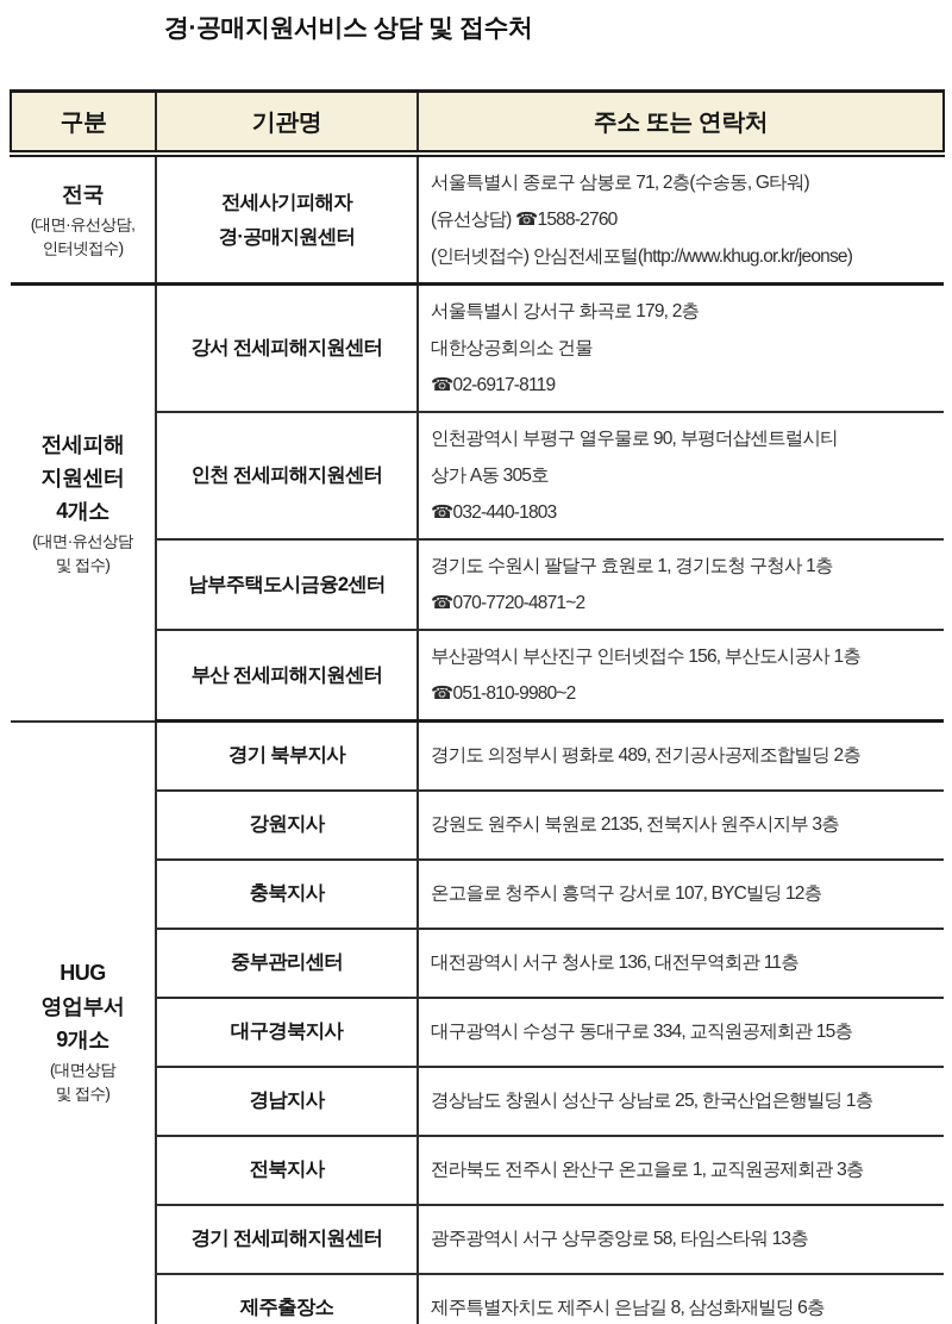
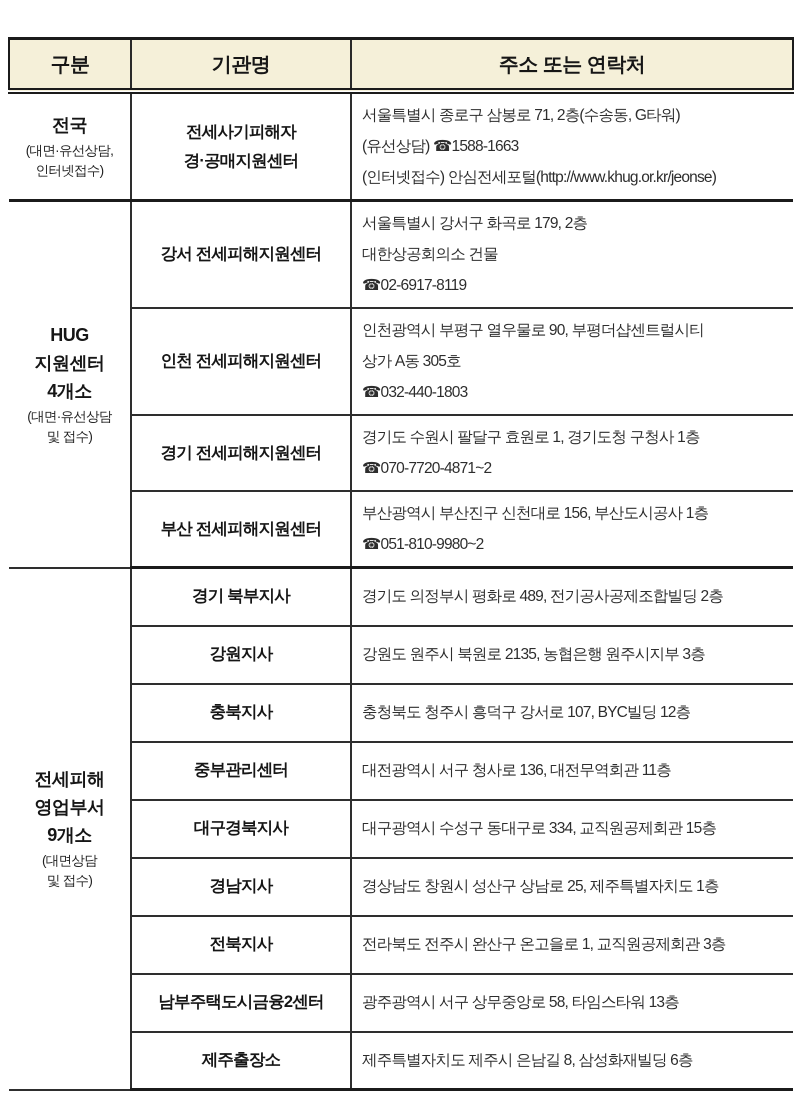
- 경·공매지원서비스 상담 및 접수처
  구분	기관명	주소 또는 연락처
- 전국 (대면·유선상담, 인터넷접수)	전세사기피해자 경·공매지원센터	서울특별시 종로구 삼봉로 71, 2층(수송동, G타워) (유선상담) ☎1588-2760 (인터넷접수) 안심전세포털(http://www.khug.or.kr/jeonse)
+ 전국 (대면·유선상담, 인터넷접수)	전세사기피해자 경·공매지원센터	서울특별시 종로구 삼봉로 71, 2층(수송동, G타워) (유선상담) ☎1588-1663 (인터넷접수) 안심전세포털(http://www.khug.or.kr/jeonse)
- 전세피해 지원센터 4개소 (대면·유선상담 및 접수)	강서 전세피해지원센터	서울특별시 강서구 화곡로 179, 2층 대한상공회의소 건물 ☎02-6917-8119
+ HUG 지원센터 4개소 (대면·유선상담 및 접수)	강서 전세피해지원센터	서울특별시 강서구 화곡로 179, 2층 대한상공회의소 건물 ☎02-6917-8119
  인천 전세피해지원센터	인천광역시 부평구 열우물로 90, 부평더샵센트럴시티 상가 A동 305호 ☎032-440-1803
- 남부주택도시금융2센터	경기도 수원시 팔달구 효원로 1, 경기도청 구청사 1층 ☎070-7720-4871~2
+ 경기 전세피해지원센터	경기도 수원시 팔달구 효원로 1, 경기도청 구청사 1층 ☎070-7720-4871~2
- 부산 전세피해지원센터	부산광역시 부산진구 인터넷접수 156, 부산도시공사 1층 ☎051-810-9980~2
+ 부산 전세피해지원센터	부산광역시 부산진구 신천대로 156, 부산도시공사 1층 ☎051-810-9980~2
- HUG 영업부서 9개소 (대면상담 및 접수)	경기 북부지사	경기도 의정부시 평화로 489, 전기공사공제조합빌딩 2층
+ 전세피해 영업부서 9개소 (대면상담 및 접수)	경기 북부지사	경기도 의정부시 평화로 489, 전기공사공제조합빌딩 2층
- 강원지사	강원도 원주시 북원로 2135, 전북지사 원주시지부 3층
+ 강원지사	강원도 원주시 북원로 2135, 농협은행 원주시지부 3층
- 충북지사	온고을로 청주시 흥덕구 강서로 107, BYC빌딩 12층
+ 충북지사	충청북도 청주시 흥덕구 강서로 107, BYC빌딩 12층
  중부관리센터	대전광역시 서구 청사로 136, 대전무역회관 11층
  대구경북지사	대구광역시 수성구 동대구로 334, 교직원공제회관 15층
- 경남지사	경상남도 창원시 성산구 상남로 25, 한국산업은행빌딩 1층
+ 경남지사	경상남도 창원시 성산구 상남로 25, 제주특별자치도 1층
  전북지사	전라북도 전주시 완산구 온고을로 1, 교직원공제회관 3층
- 경기 전세피해지원센터	광주광역시 서구 상무중앙로 58, 타임스타워 13층
+ 남부주택도시금융2센터	광주광역시 서구 상무중앙로 58, 타임스타워 13층
  제주출장소	제주특별자치도 제주시 은남길 8, 삼성화재빌딩 6층
